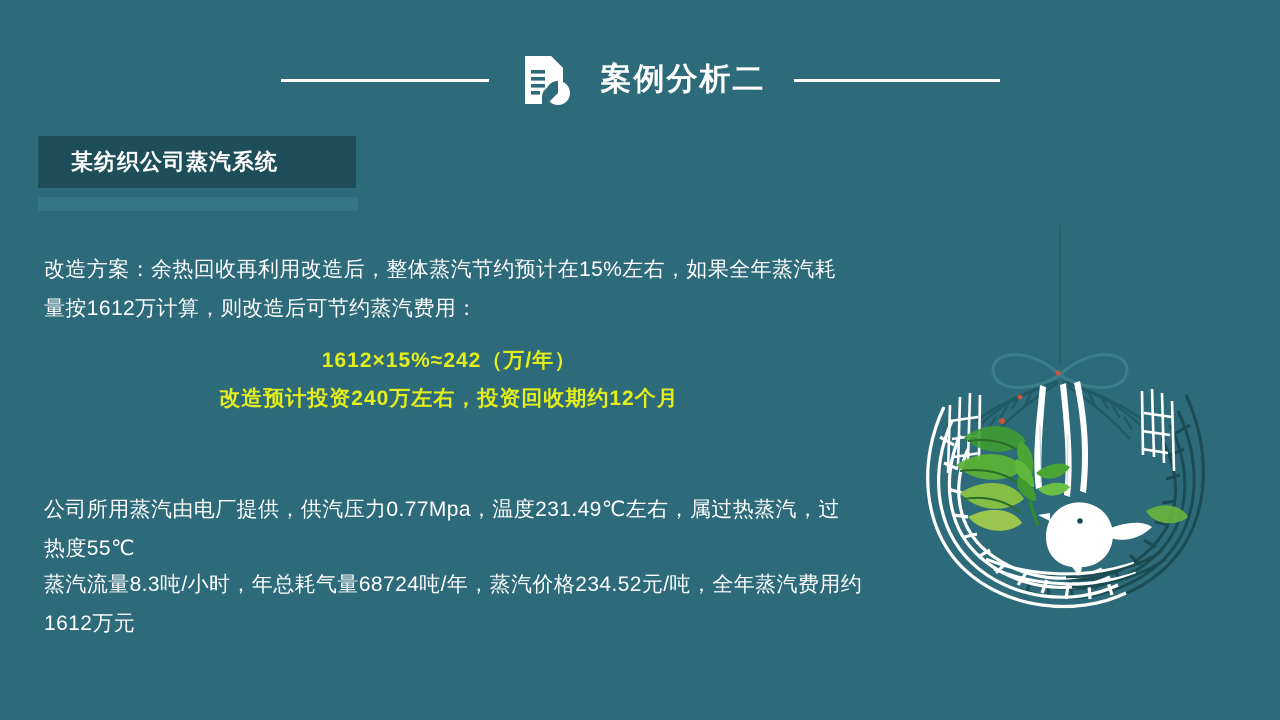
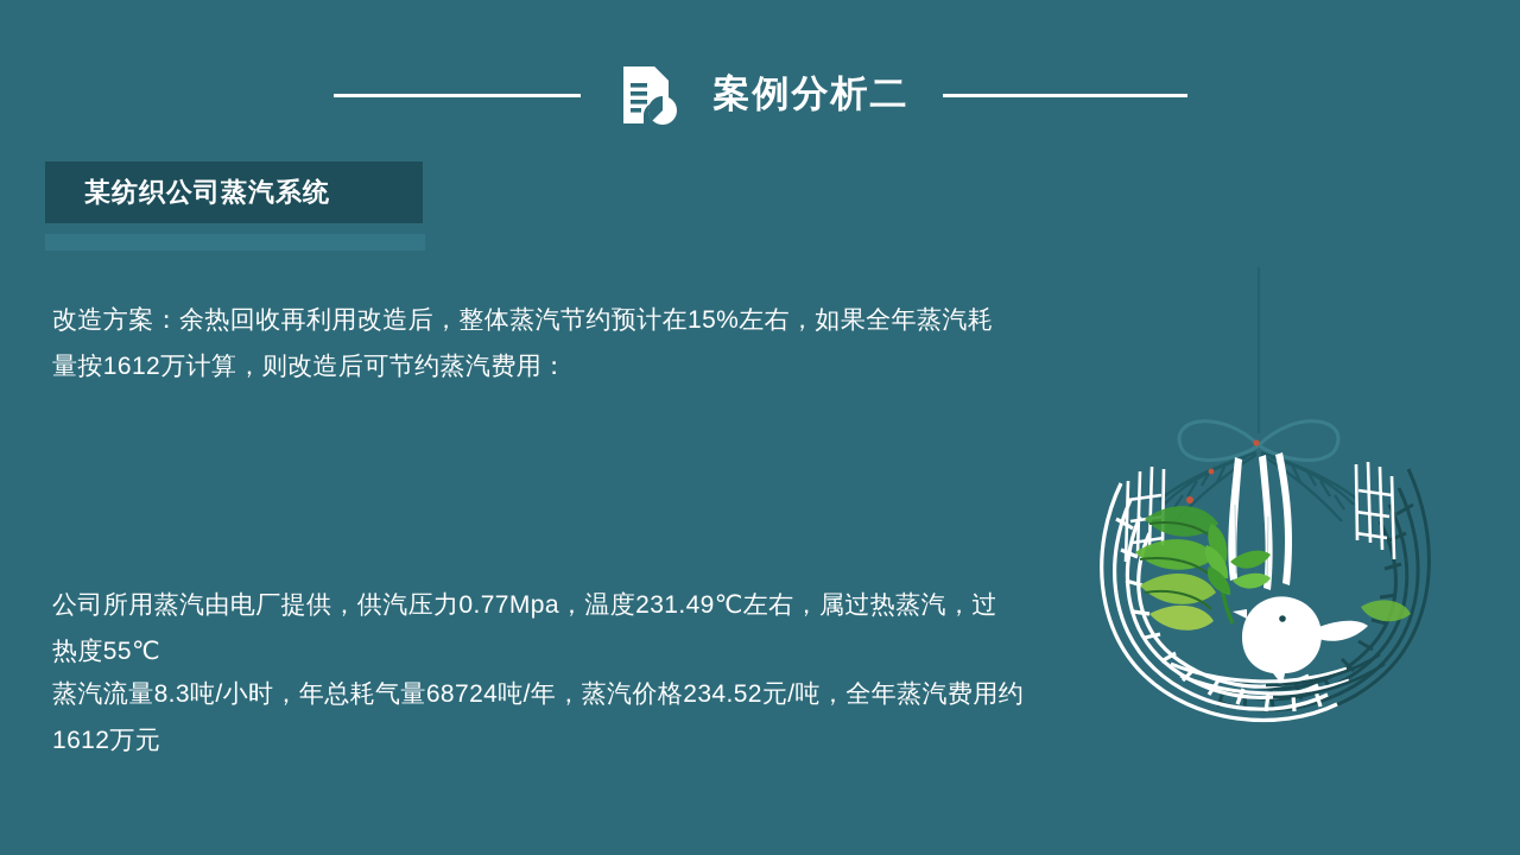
  案例分析二
  某纺织公司蒸汽系统
  改造方案：余热回收再利用改造后，整体蒸汽节约预计在15%左右，如果全年蒸汽耗量按1612万计算，则改造后可节约蒸汽费用：
- 1612×15%≈242（万/年）
- 改造预计投资240万左右，投资回收期约12个月
  公司所用蒸汽由电厂提供，供汽压力0.77Mpa，温度231.49℃左右，属过热蒸汽，过热度55℃
  蒸汽流量8.3吨/小时，年总耗气量68724吨/年，蒸汽价格234.52元/吨，全年蒸汽费用约1612万元
